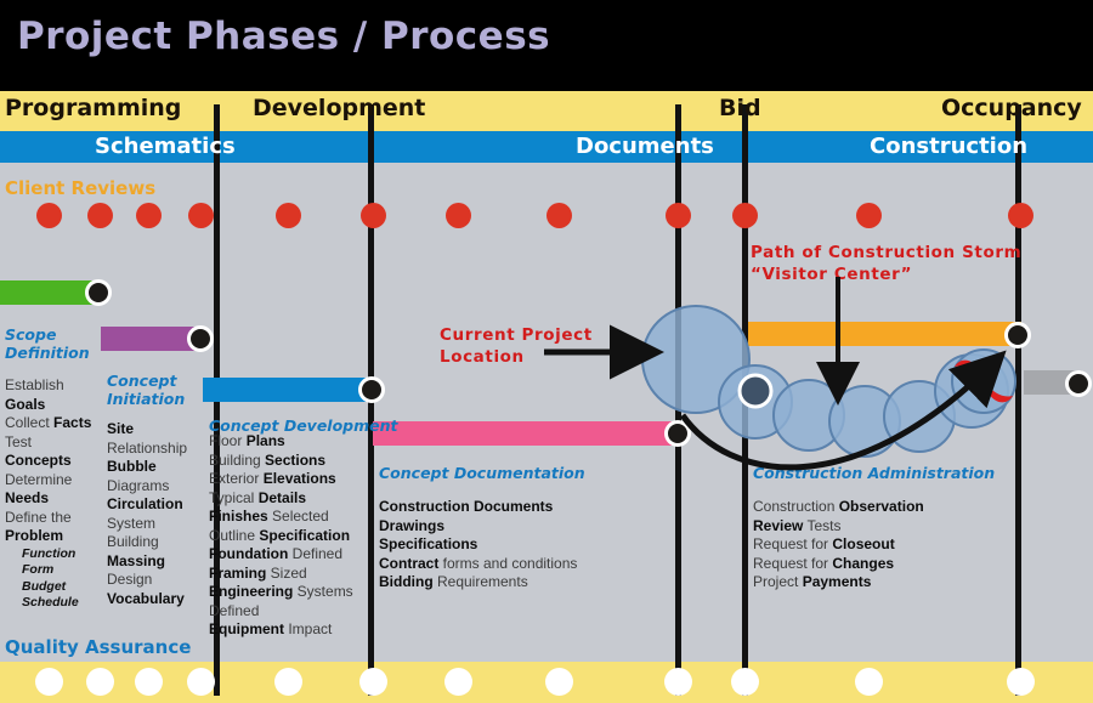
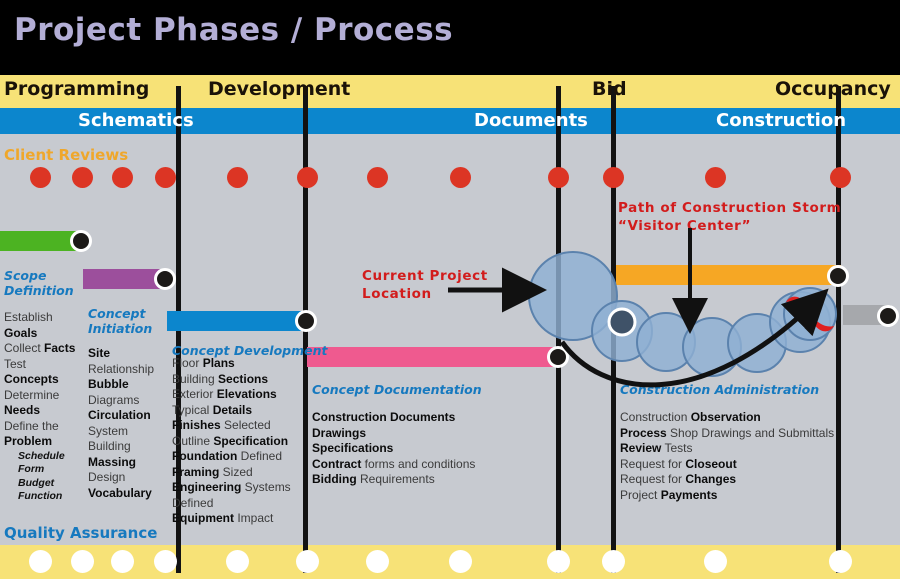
  Project Phases / Process
  Programming
  Development
  Bid
  Occupancy
  Schematics
  Documents
  Construction
  Scope
  Definition
  Establish
  Goals
  Collect Facts
  Test
  Concepts
  Determine
  Needs
  Define the
  Problem
- Function
+ Schedule
  Form
  Budget
- Schedule
+ Function
  Concept
  Initiation
  Site
  Relationship
  Bubble
  Diagrams
  Circulation
  System
  Building
  Massing
  Design
  Vocabulary
  Concept Development
  Floor Plans
  Building Sections
  Exterior Elevations
  Typical Details
  Finishes Selected
  Outline Specification
  Foundation Defined
  Framing Sized
  Engineering Systems
  Defined
  Equipment Impact
  Concept Documentation
  Construction Documents
  Drawings
  Specifications
  Contract forms and conditions
  Bidding Requirements
  Construction Administration
  Construction Observation
+ Process Shop Drawings and Submittals
  Review Tests
  Request for Closeout
  Request for Changes
  Project Payments
  Path of Construction Storm
  “Visitor Center”
  Current Project
  Location
  Client Reviews
  Quality Assurance
